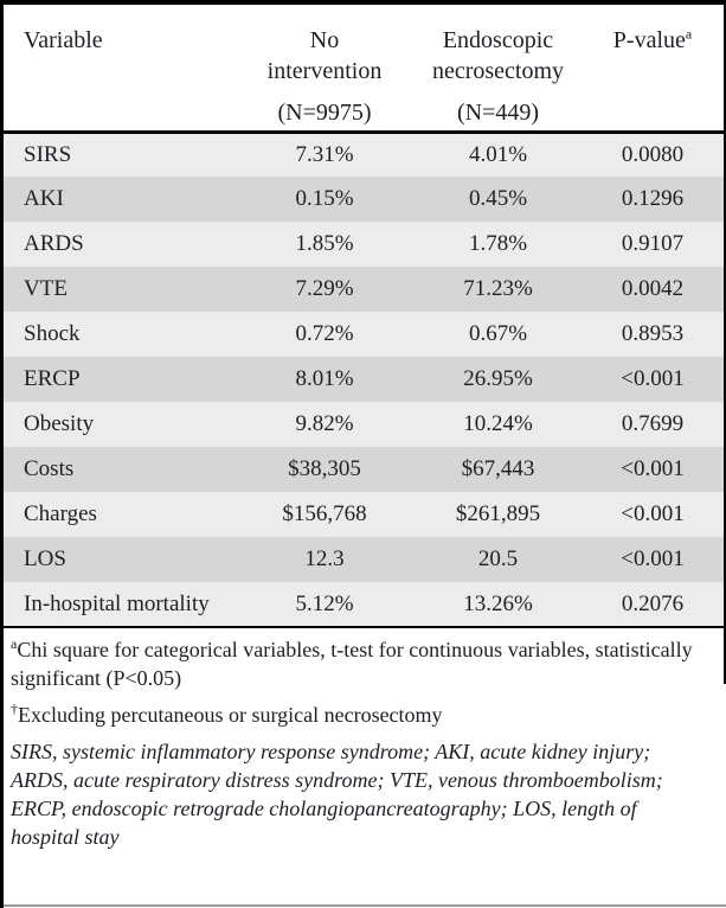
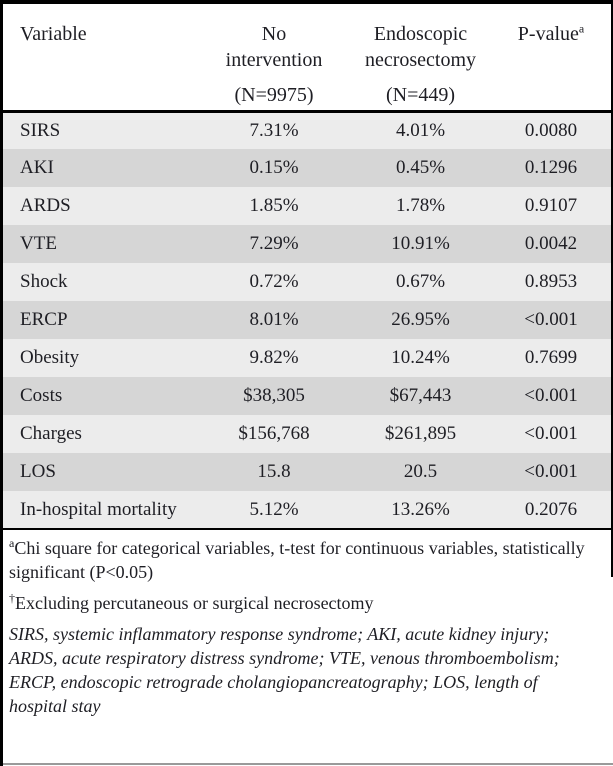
  Variable	No intervention (N=9975)	Endoscopic necrosectomy (N=449)	P-valuea
  SIRS	7.31%	4.01%	0.0080
  AKI	0.15%	0.45%	0.1296
  ARDS	1.85%	1.78%	0.9107
- VTE	7.29%	71.23%	0.0042
+ VTE	7.29%	10.91%	0.0042
  Shock	0.72%	0.67%	0.8953
  ERCP	8.01%	26.95%	<0.001
  Obesity	9.82%	10.24%	0.7699
  Costs	$38,305	$67,443	<0.001
  Charges	$156,768	$261,895	<0.001
- LOS	12.3	20.5	<0.001
+ LOS	15.8	20.5	<0.001
  In-hospital mortality	5.12%	13.26%	0.2076
  aChi square for categorical variables, t-test for continuous variables, statistically significant (P<0.05)
  †Excluding percutaneous or surgical necrosectomy
  SIRS, systemic inflammatory response syndrome; AKI, acute kidney injury; ARDS, acute respiratory distress syndrome; VTE, venous thromboembolism; ERCP, endoscopic retrograde cholangiopancreatography; LOS, length of hospital stay
